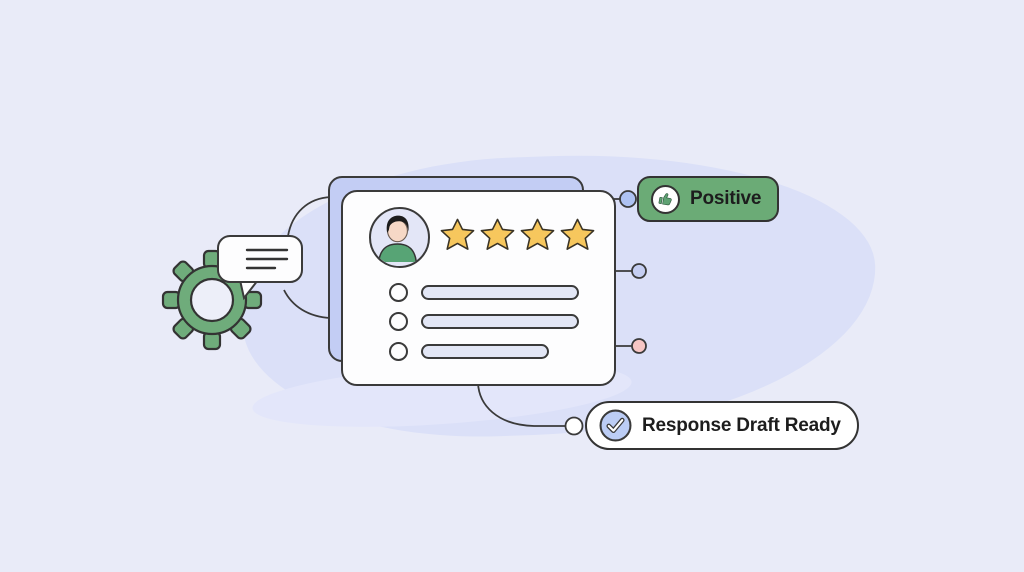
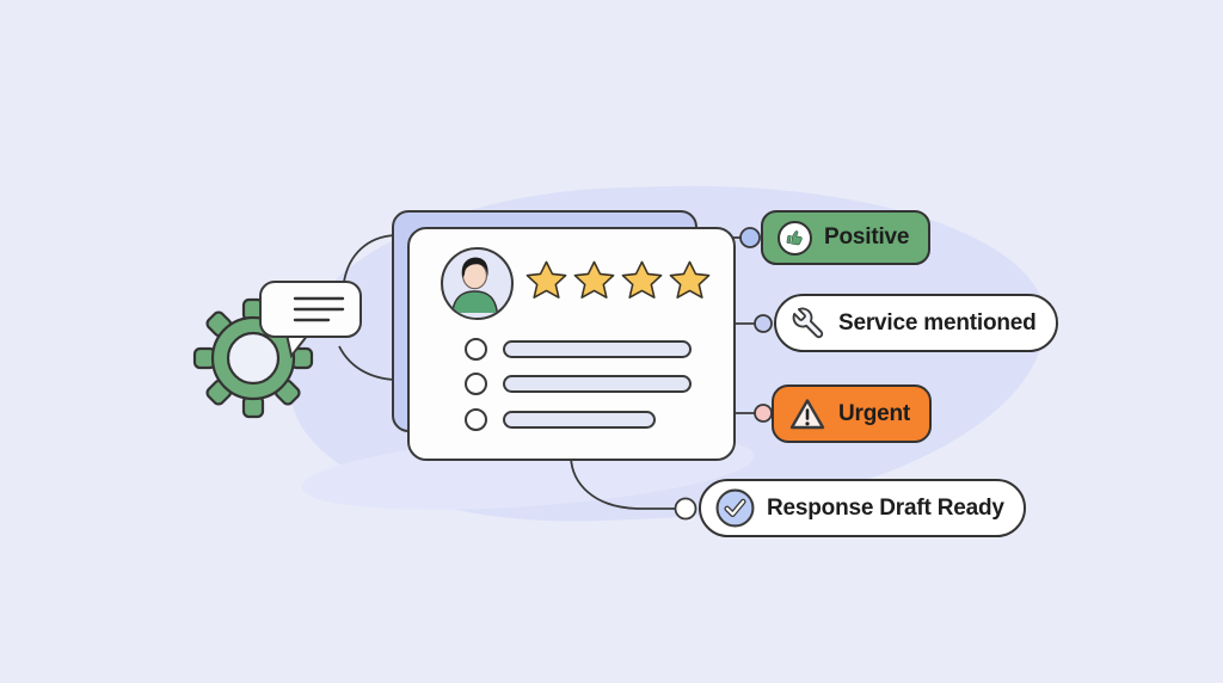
  Positive
+ Service mentioned
+ Urgent
  Response Draft Ready
